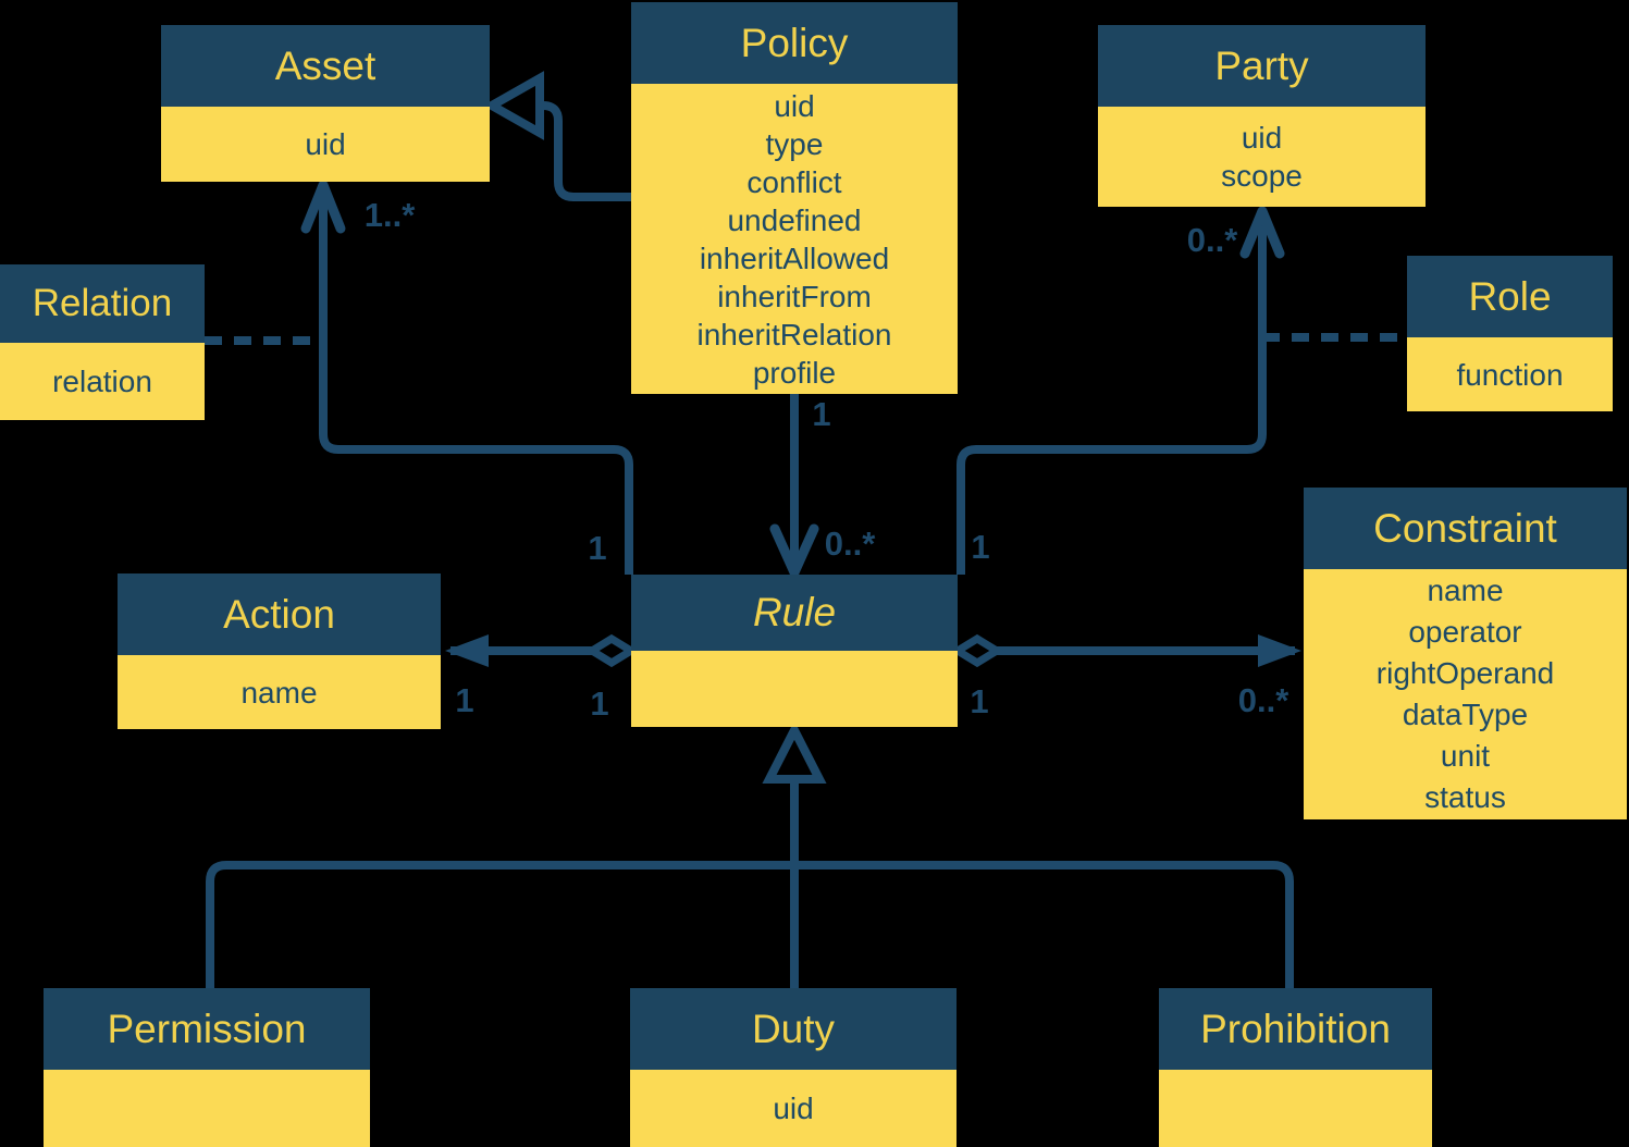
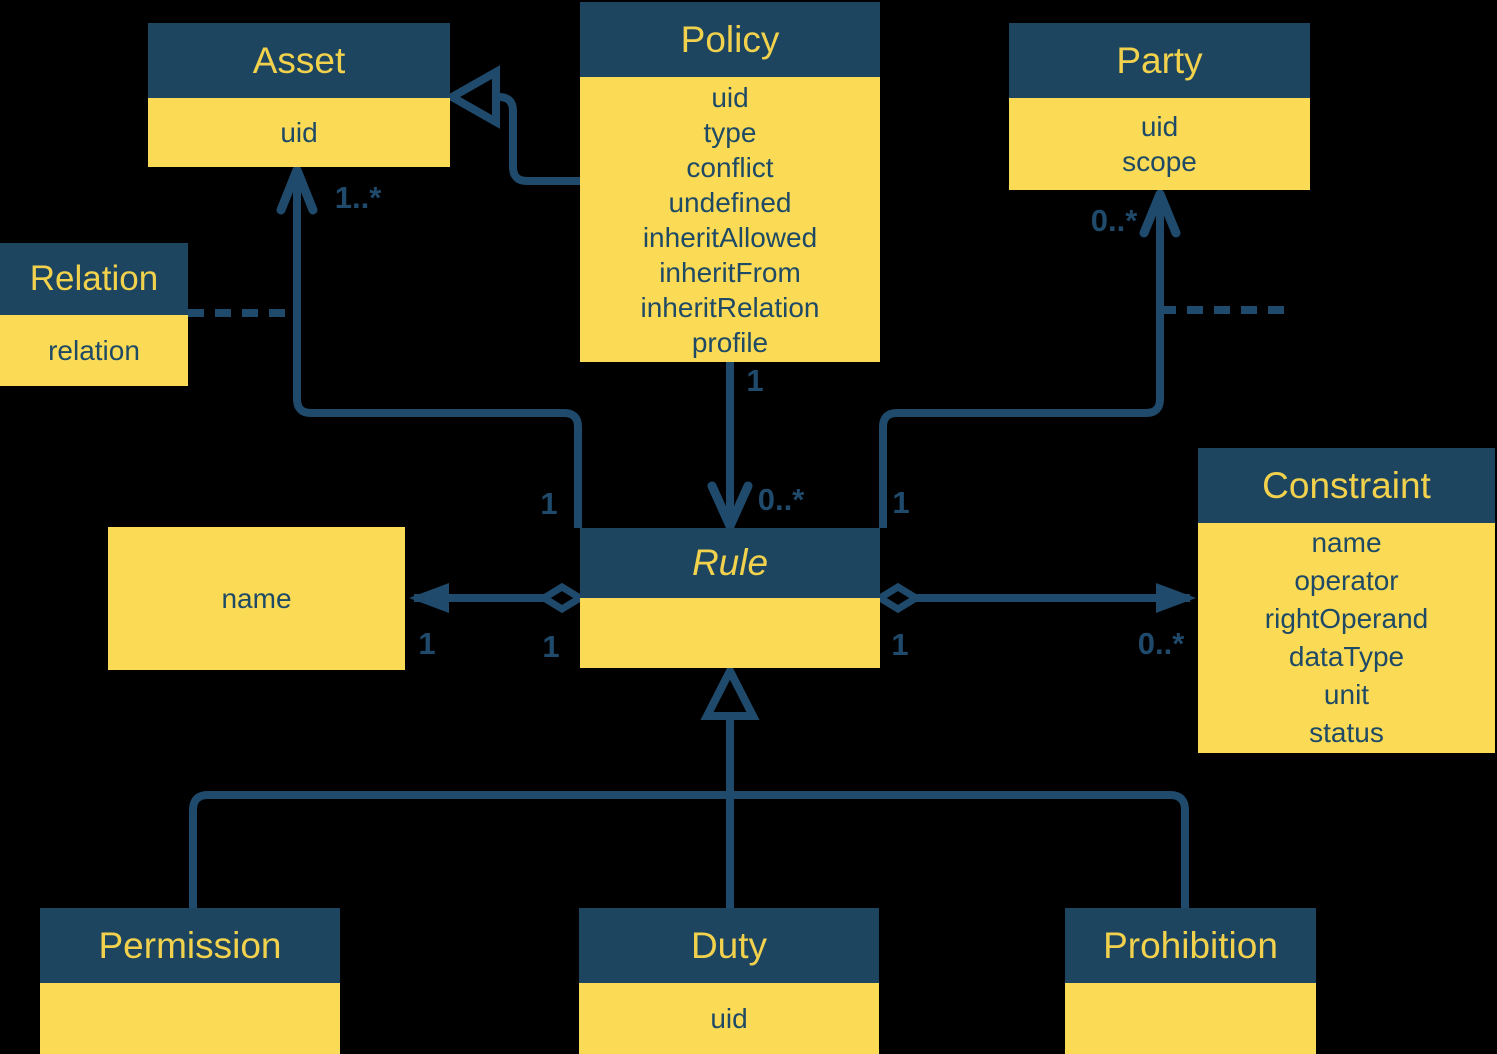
  Asset
  uid
  Policy
  uid
  type
  conflict
  undefined
  inheritAllowed
  inheritFrom
  inheritRelation
  profile
  Party
  uid
  scope
  Relation
  relation
- Role
- function
- Action
  name
  Rule
  Constraint
  name
  operator
  rightOperand
  dataType
  unit
  status
  Permission
  Duty
  uid
  Prohibition
  1..*
  1
  1
  0..*
  0..*
  1
  1
  1
  1
  0..*
